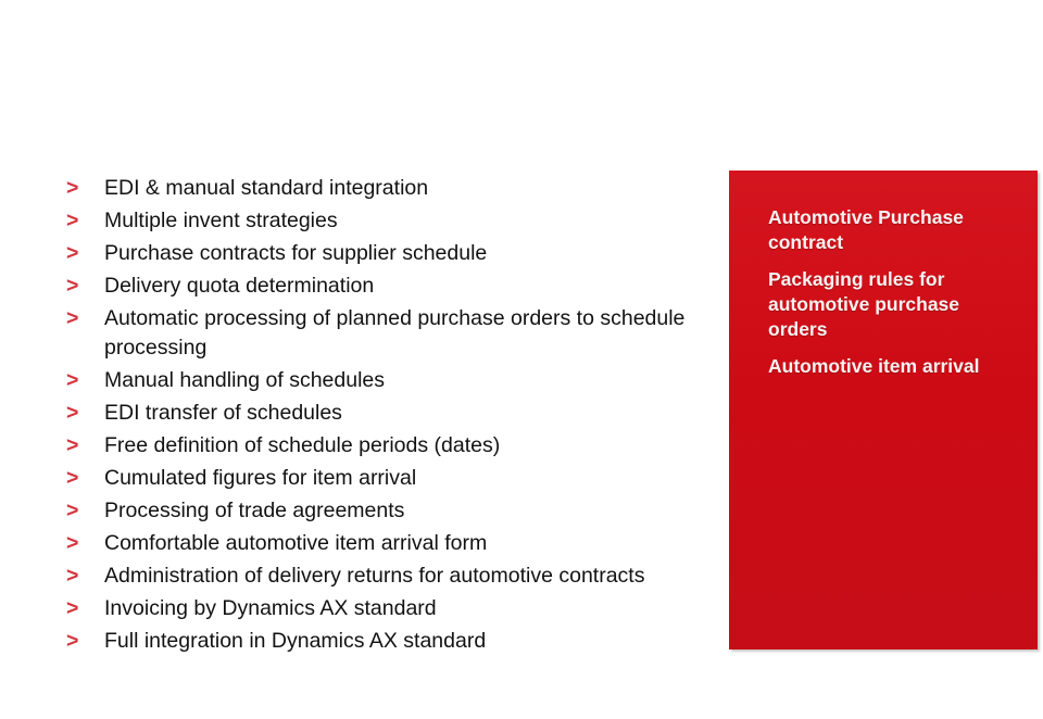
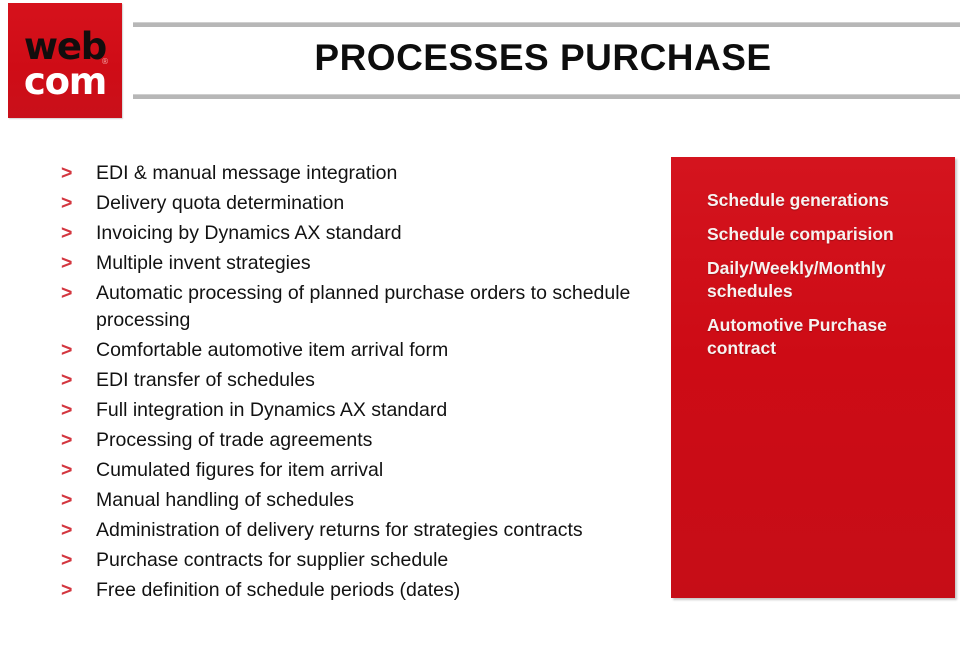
+ web
+ ®
+ com
+ PROCESSES PURCHASE
  >
- EDI & manual standard integration
+ EDI & manual message integration
  >
- Multiple invent strategies
+ Delivery quota determination
  >
- Purchase contracts for supplier schedule
+ Invoicing by Dynamics AX standard
  >
- Delivery quota determination
+ Multiple invent strategies
  >
  Automatic processing of planned purchase orders to schedule processing
  >
- Manual handling of schedules
+ Comfortable automotive item arrival form
  >
  EDI transfer of schedules
  >
- Free definition of schedule periods (dates)
+ Full integration in Dynamics AX standard
  >
- Cumulated figures for item arrival
+ Processing of trade agreements
  >
- Processing of trade agreements
+ Cumulated figures for item arrival
  >
- Comfortable automotive item arrival form
+ Manual handling of schedules
  >
- Administration of delivery returns for automotive contracts
+ Administration of delivery returns for strategies contracts
  >
- Invoicing by Dynamics AX standard
+ Purchase contracts for supplier schedule
  >
- Full integration in Dynamics AX standard
+ Free definition of schedule periods (dates)
+ Schedule generations
+ Schedule comparision
+ Daily/Weekly/Monthly schedules
  Automotive Purchase contract
- Packaging rules for automotive purchase orders
- Automotive item arrival
